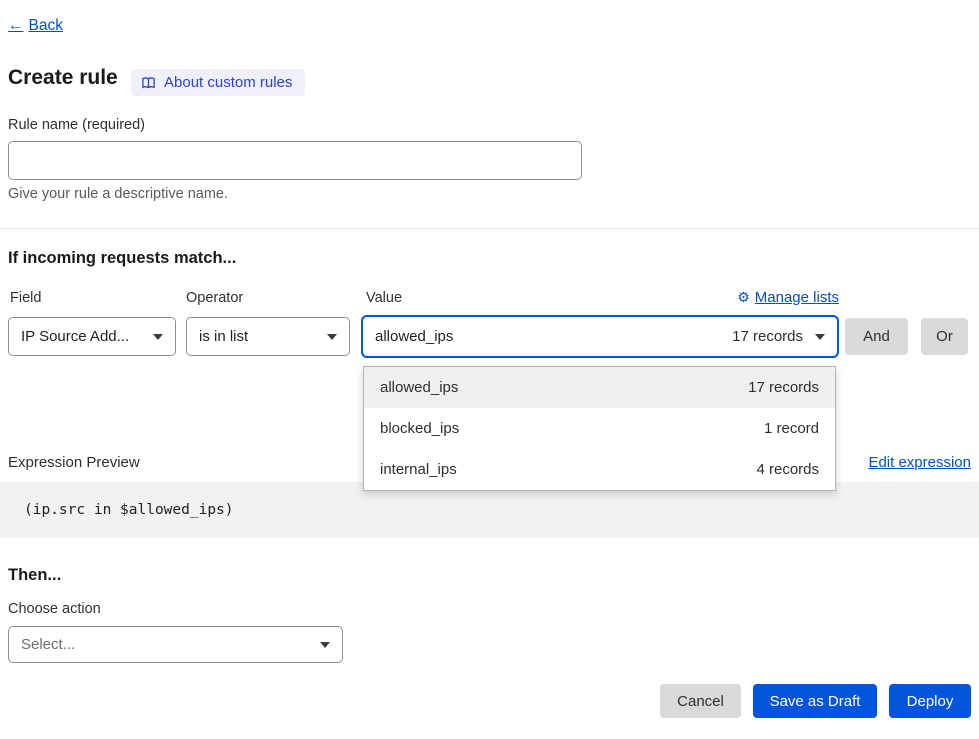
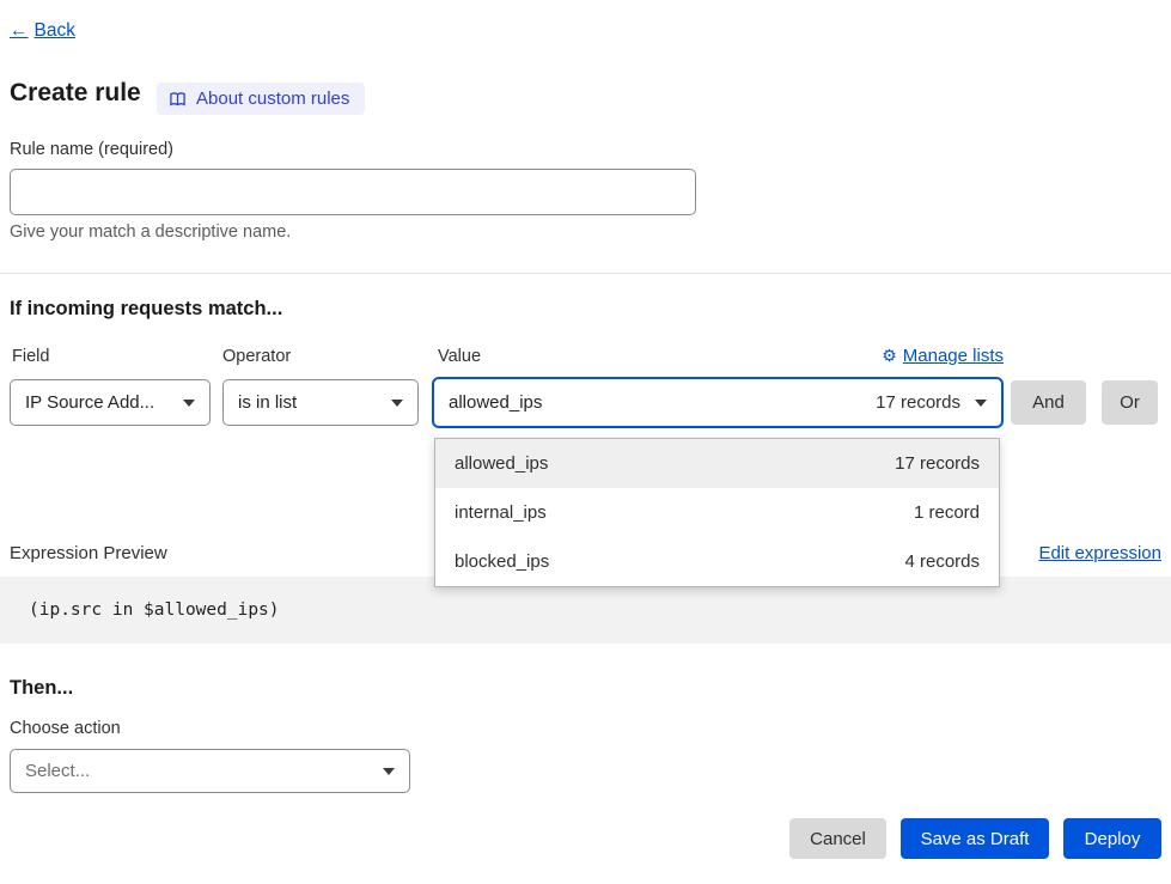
  ←
  Back
  Create rule
  About custom rules
  Rule name (required)
- Give your rule a descriptive name.
+ Give your match a descriptive name.
  If incoming requests match...
  Field
  Operator
  Value
  ⚙
  Manage lists
  IP Source Add...
  is in list
  allowed_ips
  17 records
  And
  Or
  allowed_ips
  17 records
- blocked_ips
+ internal_ips
  1 record
- internal_ips
+ blocked_ips
  4 records
  Expression Preview
  Edit expression
  (ip.src in $allowed_ips)
  Then...
  Choose action
  Select...
  Cancel
  Save as Draft
  Deploy
